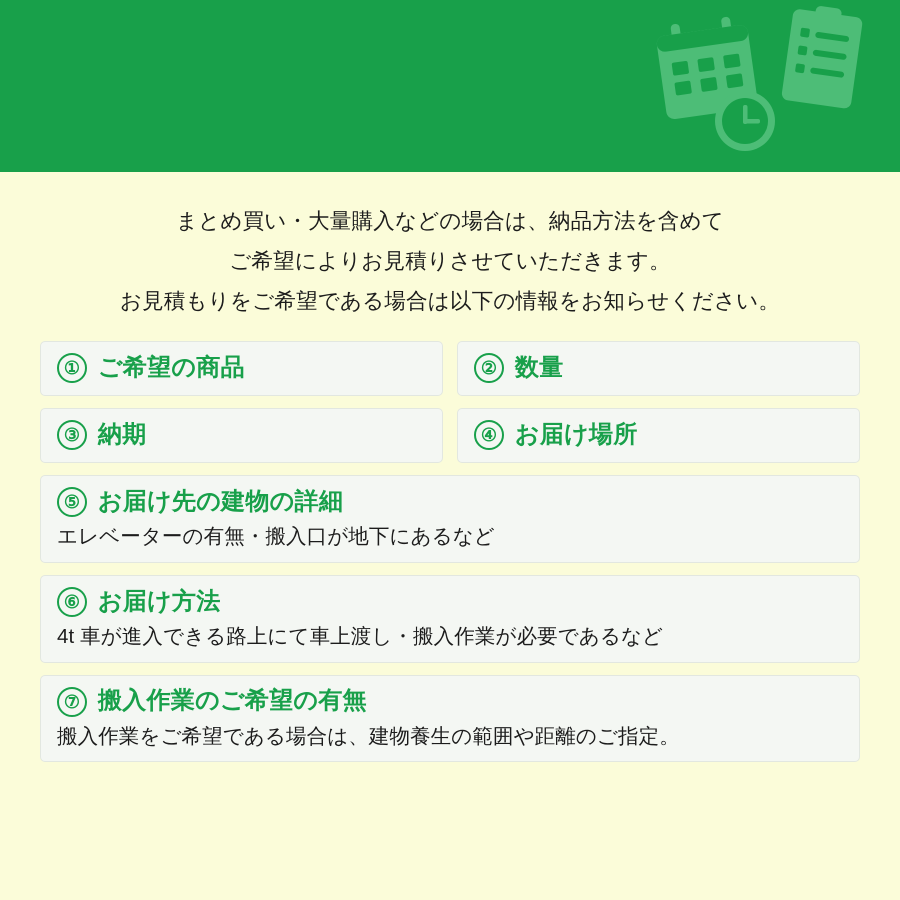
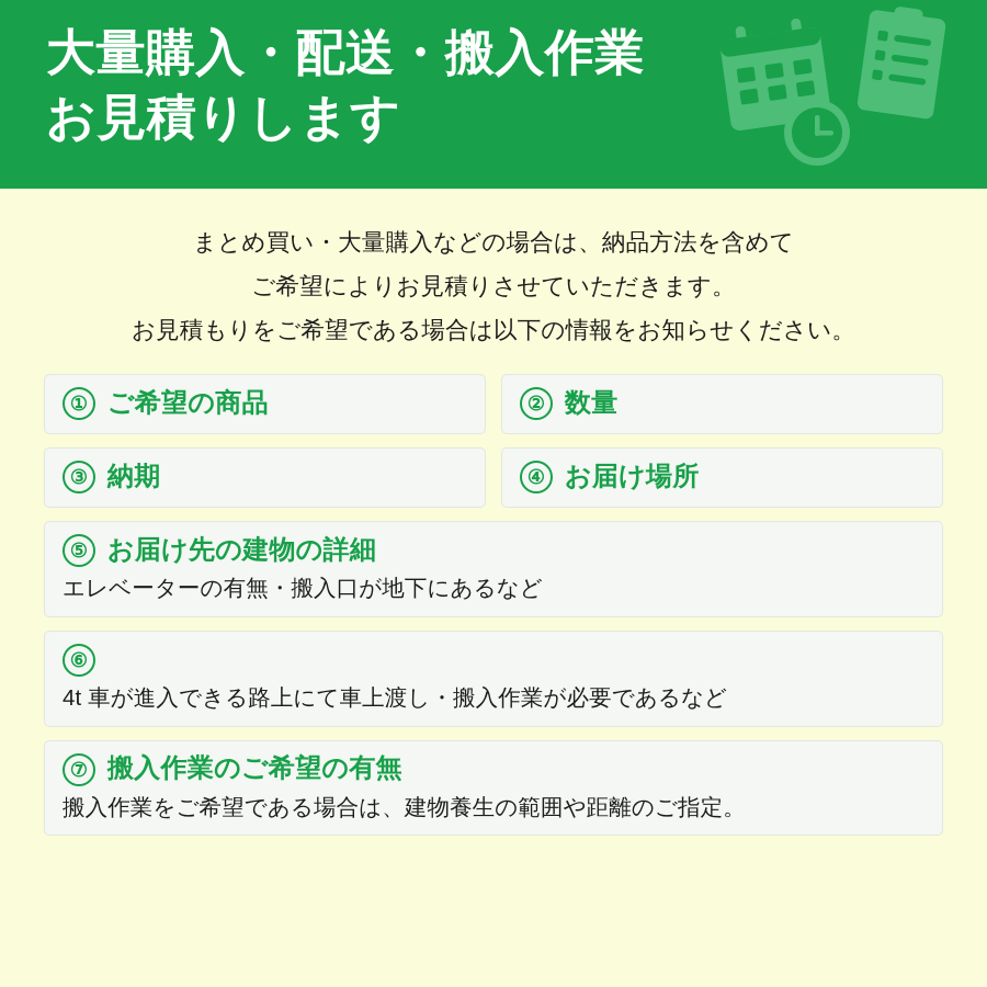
+ 大量購入・配送・搬入作業
+ お見積りします
  まとめ買い・大量購入などの場合は、納品方法を含めて
  ご希望によりお見積りさせていただきます。
  お見積もりをご希望である場合は以下の情報をお知らせください。
  ①
  ご希望の商品
  ②
  数量
  ③
  納期
  ④
  お届け場所
  ⑤
  お届け先の建物の詳細
  エレベーターの有無・搬入口が地下にあるなど
  ⑥
- お届け方法
  4t 車が進入できる路上にて車上渡し・搬入作業が必要であるなど
  ⑦
  搬入作業のご希望の有無
  搬入作業をご希望である場合は、建物養生の範囲や距離のご指定。
